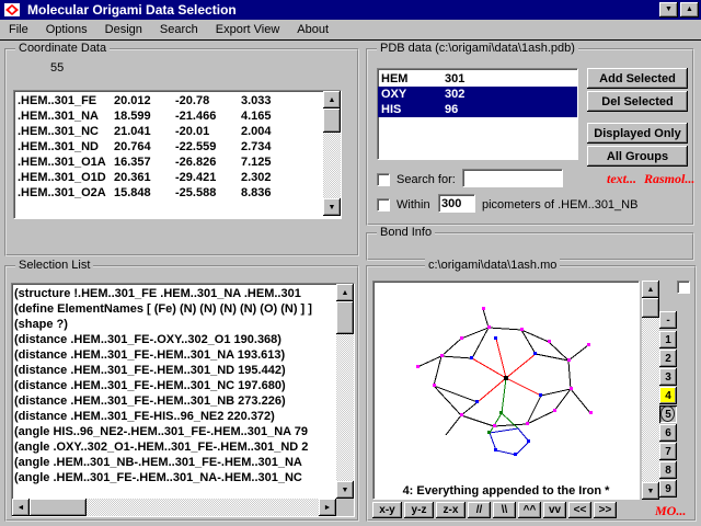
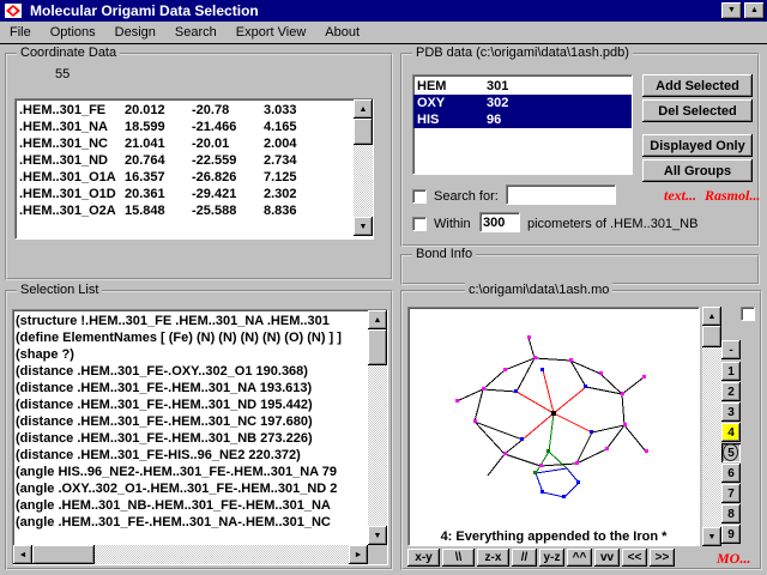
  Molecular Origami Data Selection
  File
  Options
  Design
  Search
  Export View
  About
  Coordinate Data
  55
  .HEM..301_FE
  20.012
  -20.78
  3.033
  .HEM..301_NA
  18.599
  -21.466
  4.165
  .HEM..301_NC
  21.041
  -20.01
  2.004
  .HEM..301_ND
  20.764
  -22.559
  2.734
  .HEM..301_O1A
  16.357
  -26.826
  7.125
  .HEM..301_O1D
  20.361
  -29.421
  2.302
  .HEM..301_O2A
  15.848
  -25.588
  8.836
  PDB data (c:\origami\data\1ash.pdb)
  HEM
  301
  OXY
  302
  HIS
  96
  Add Selected
  Del Selected
  Displayed Only
  All Groups
  Search for:
  text...
  Rasmol...
  Within
  300
  picometers of .HEM..301_NB
  Bond Info
  Selection List
  (structure !.HEM..301_FE .HEM..301_NA .HEM..301
  (define ElementNames [ (Fe) (N) (N) (N) (N) (O) (N) ] ]
  (shape ?)
  (distance .HEM..301_FE-.OXY..302_O1 190.368)
  (distance .HEM..301_FE-.HEM..301_NA 193.613)
  (distance .HEM..301_FE-.HEM..301_ND 195.442)
  (distance .HEM..301_FE-.HEM..301_NC 197.680)
  (distance .HEM..301_FE-.HEM..301_NB 273.226)
  (distance .HEM..301_FE-HIS..96_NE2 220.372)
  (angle HIS..96_NE2-.HEM..301_FE-.HEM..301_NA 79
  (angle .OXY..302_O1-.HEM..301_FE-.HEM..301_ND 2
  (angle .HEM..301_NB-.HEM..301_FE-.HEM..301_NA
  (angle .HEM..301_FE-.HEM..301_NA-.HEM..301_NC
  c:\origami\data\1ash.mo
  4: Everything appended to the Iron *
  -
  1
  2
  3
  4
  5
  6
  7
  8
  9
  x-y
- y-z
+ \\
  z-x
  //
- \\
+ y-z
  ^^
  vv
  <<
  >>
  MO...
